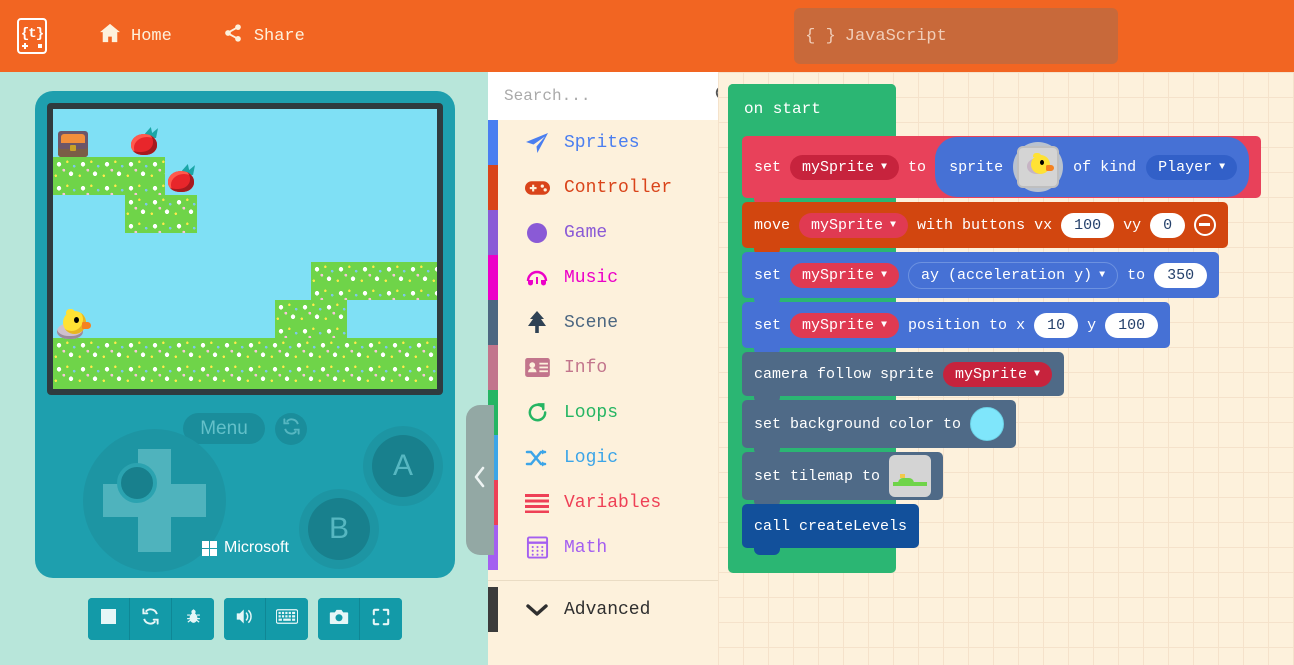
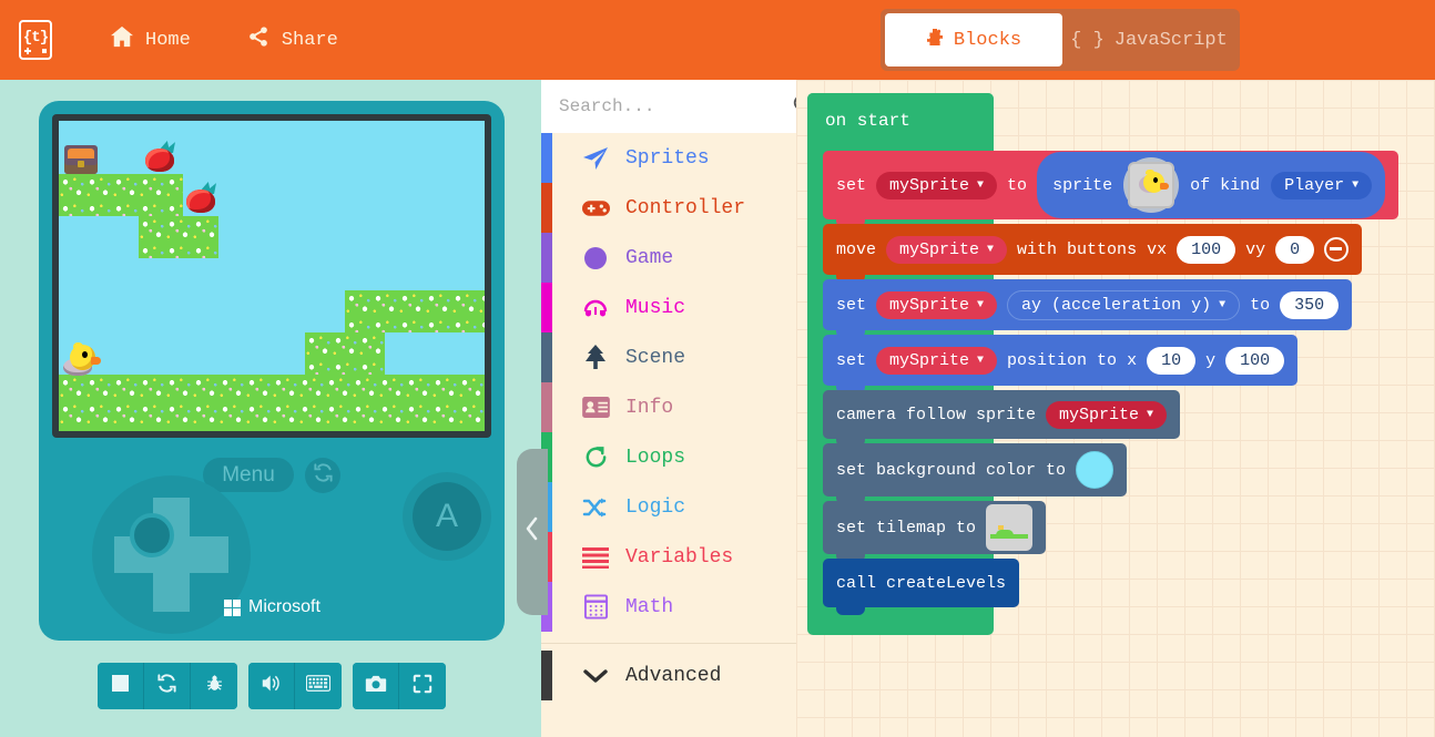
  {t}
  Home
  Share
+ Blocks
  { }
  JavaScript
  Menu
  A
- B
  Microsoft
  Search...
  Sprites
  Controller
  Game
  Music
  Scene
  Info
  Loops
  Logic
  Variables
  Math
  Advanced
  on start
  set
  mySprite
  ▼
  to
  sprite
  of kind
  Player
  ▼
  move
  mySprite
  ▼
  with buttons
  vx
  100
  vy
  0
  set
  mySprite
  ▼
  ay (acceleration y)
  ▼
  to
  350
  set
  mySprite
  ▼
  position to x
  10
  y
  100
  camera follow sprite
  mySprite
  ▼
  set background color to
  set tilemap to
  call createLevels
